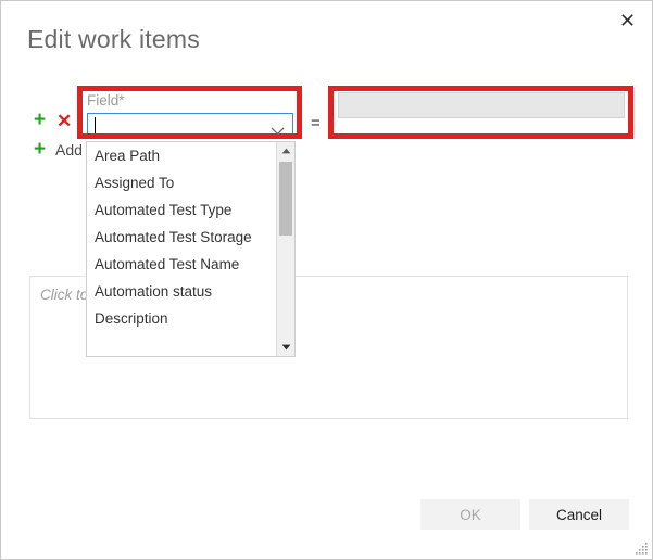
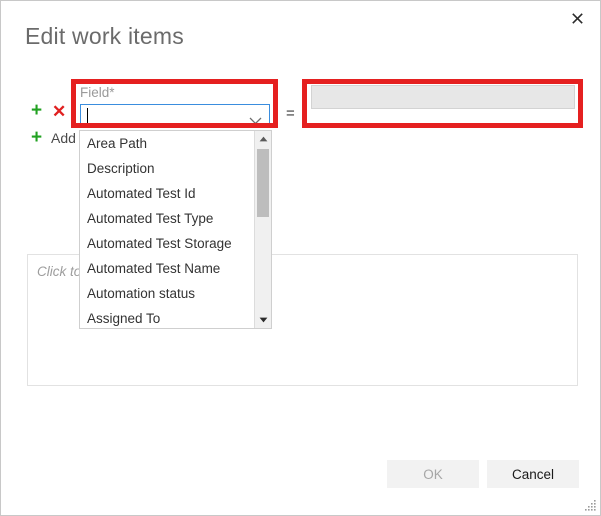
  Edit work items
  +
  ✕
  +
  Add
  Field*
  =
  Click to
  Area Path
- Assigned To
+ Description
+ Automated Test Id
  Automated Test Type
  Automated Test Storage
  Automated Test Name
  Automation status
- Description
+ Assigned To
  OK
  Cancel
